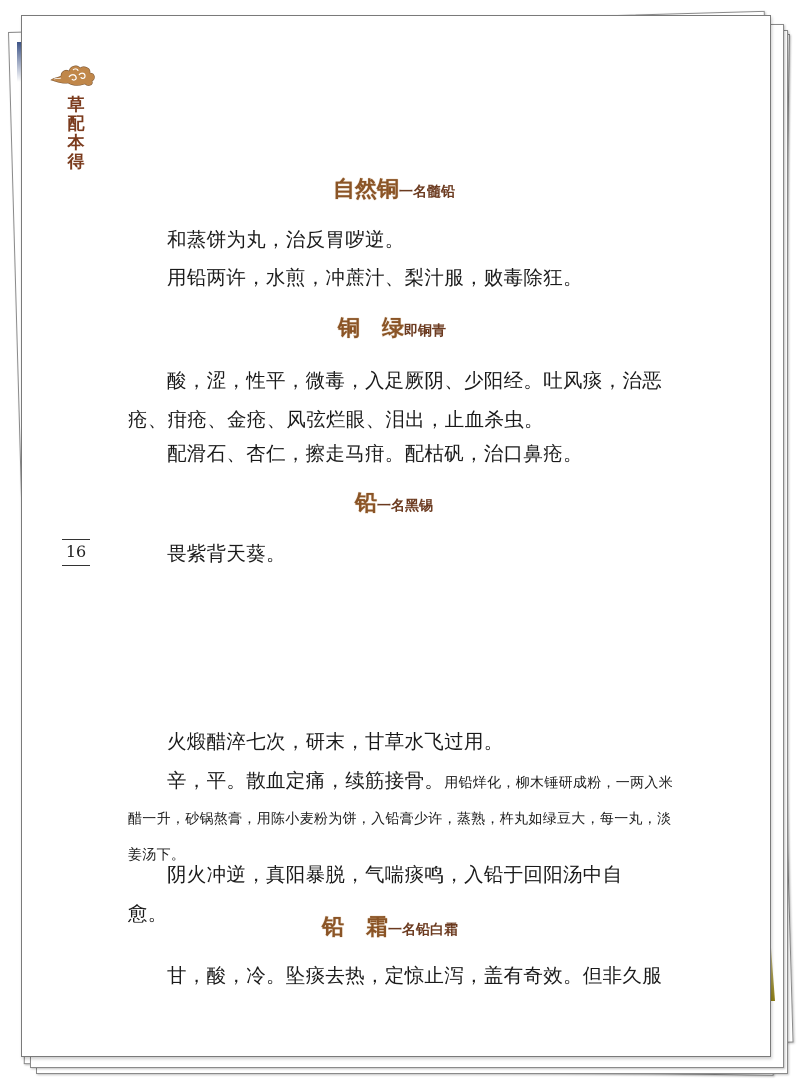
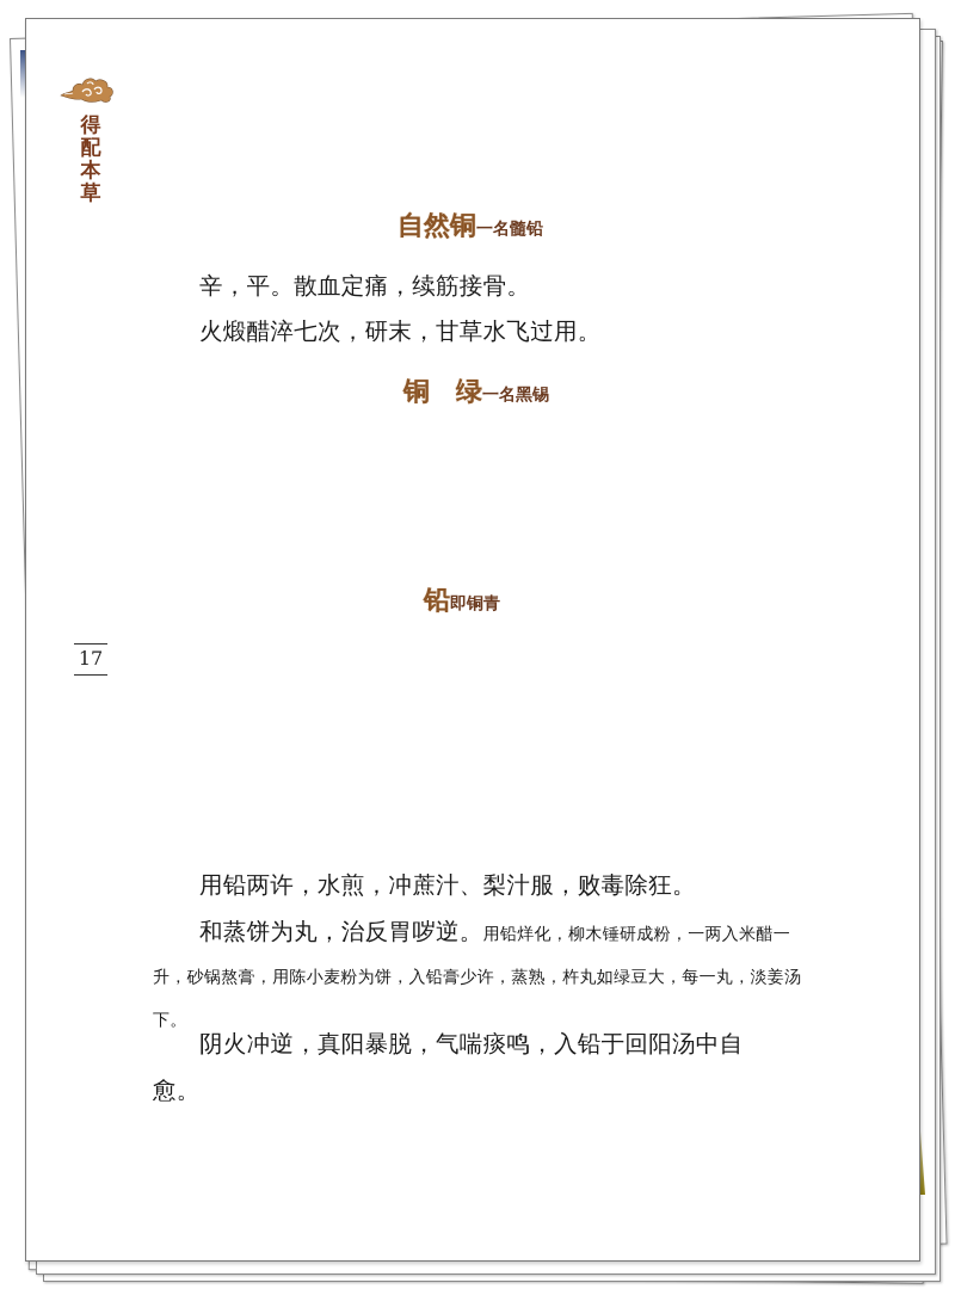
- 草
+ 得
  配
  本
- 得
+ 草
- 16
+ 17
  自然铜一名髓铅
- 和蒸饼为丸，治反胃哕逆。
+ 辛，平。散血定痛，续筋接骨。
- 用铅两许，水煎，冲蔗汁、梨汁服，败毒除狂。
+ 火煅醋淬七次，研末，甘草水飞过用。
- 铜 绿即铜青
+ 铜 绿一名黑锡
- 酸，涩，性平，微毒，入足厥阴、少阳经。吐风痰，治恶疮、疳疮、金疮、风弦烂眼、泪出，止血杀虫。
- 配滑石、杏仁，擦走马疳。配枯矾，治口鼻疮。
- 铅一名黑锡
+ 铅即铜青
- 畏紫背天葵。
- 火煅醋淬七次，研末，甘草水飞过用。
+ 用铅两许，水煎，冲蔗汁、梨汁服，败毒除狂。
- 辛，平。散血定痛，续筋接骨。用铅烊化，柳木锤研成粉，一两入米醋一升，砂锅熬膏，用陈小麦粉为饼，入铅膏少许，蒸熟，杵丸如绿豆大，每一丸，淡姜汤下。
+ 和蒸饼为丸，治反胃哕逆。用铅烊化，柳木锤研成粉，一两入米醋一升，砂锅熬膏，用陈小麦粉为饼，入铅膏少许，蒸熟，杵丸如绿豆大，每一丸，淡姜汤下。
  阴火冲逆，真阳暴脱，气喘痰鸣，入铅于回阳汤中自愈。
- 铅 霜一名铅白霜
- 甘，酸，冷。坠痰去热，定惊止泻，盖有奇效。但非久服
